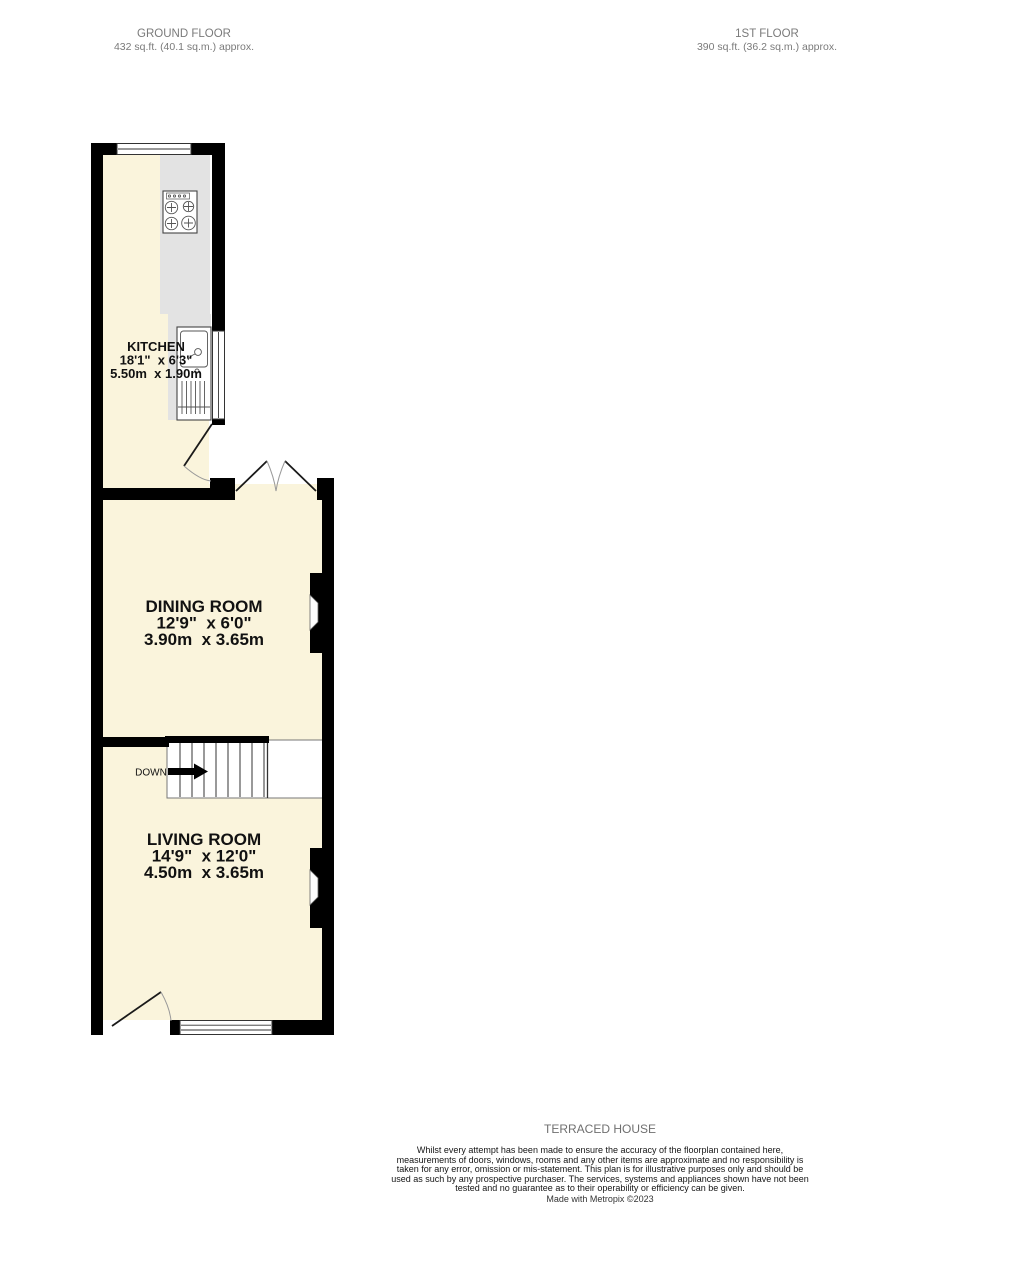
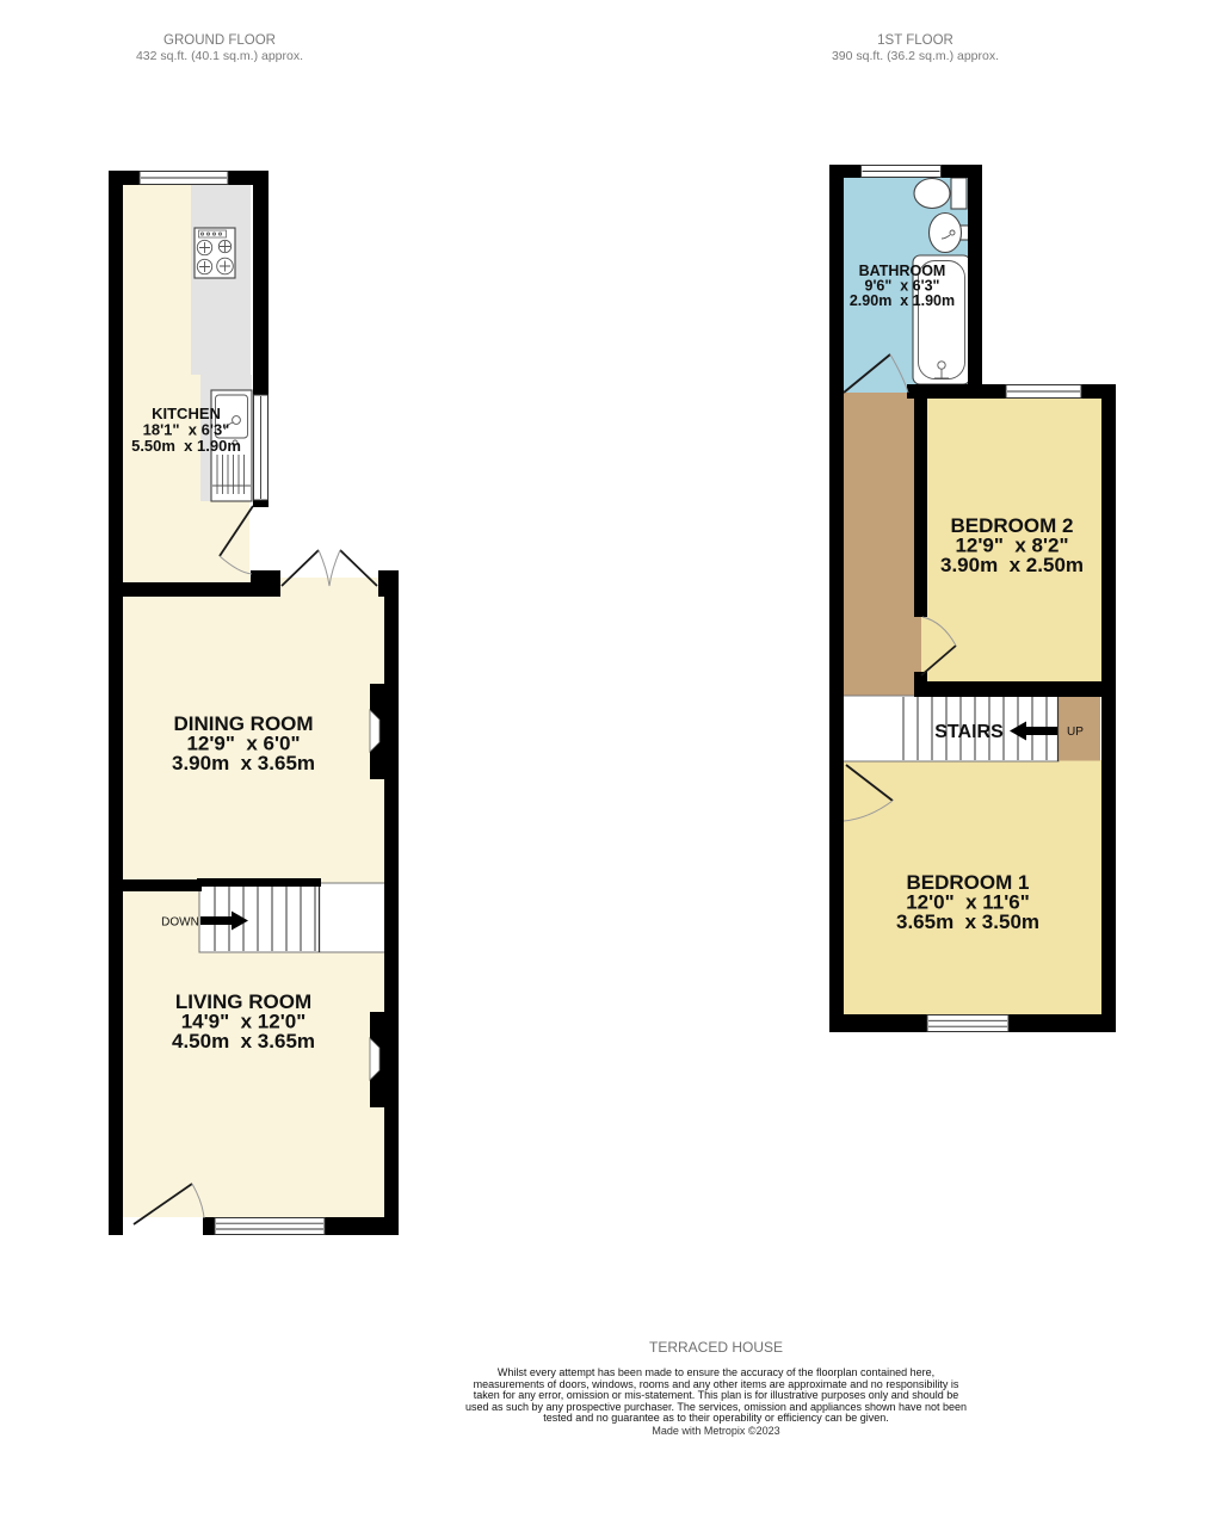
  GROUND FLOOR
  432 sq.ft. (40.1 sq.m.) approx.
  1ST FLOOR
  390 sq.ft. (36.2 sq.m.) approx.
  KITCHEN
  18'1" x 6'3"
  5.50m x 1.90m
  DINING ROOM
  12'9" x 6'0"
  3.90m x 3.65m
  LIVING ROOM
  14'9" x 12'0"
  4.50m x 3.65m
  DOWN
+ BATHROOM
+ 9'6" x 6'3"
+ 2.90m x 1.90m
+ BEDROOM 2
+ 12'9" x 8'2"
+ 3.90m x 2.50m
+ BEDROOM 1
+ 12'0" x 11'6"
+ 3.65m x 3.50m
+ STAIRS
+ UP
  TERRACED HOUSE
- Whilst every attempt has been made to ensure the accuracy of the floorplan contained here, measurements of doors, windows, rooms and any other items are approximate and no responsibility is taken for any error, omission or mis-statement. This plan is for illustrative purposes only and should be used as such by any prospective purchaser. The services, systems and appliances shown have not been tested and no guarantee as to their operability or efficiency can be given.
+ Whilst every attempt has been made to ensure the accuracy of the floorplan contained here, measurements of doors, windows, rooms and any other items are approximate and no responsibility is taken for any error, omission or mis-statement. This plan is for illustrative purposes only and should be used as such by any prospective purchaser. The services, omission and appliances shown have not been tested and no guarantee as to their operability or efficiency can be given.
  Made with Metropix ©2023
